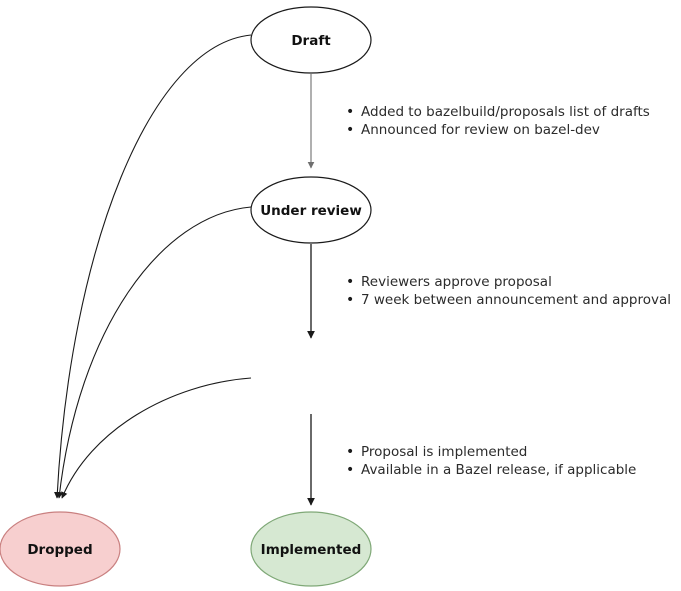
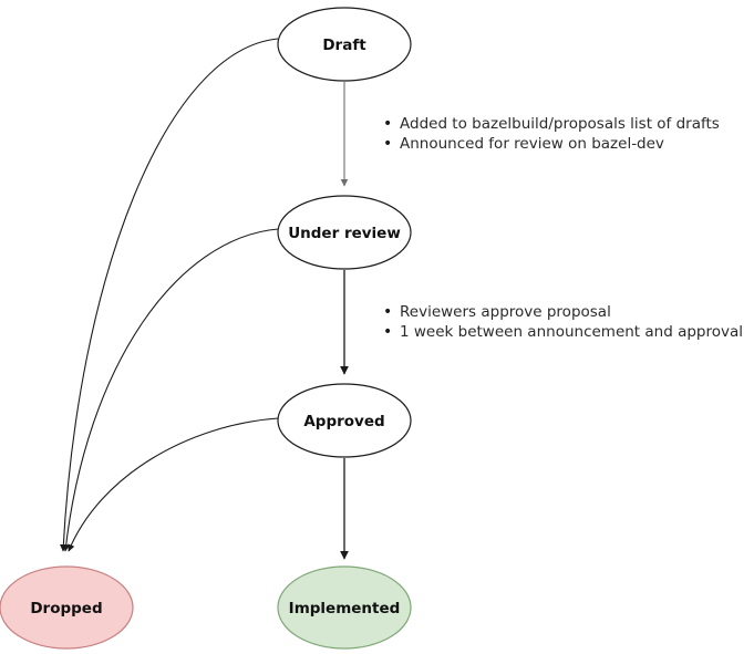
  Draft
  Under review
+ Approved
  Dropped
  Implemented
  Added to bazelbuild/proposals list of drafts
  Announced for review on bazel-dev
  Reviewers approve proposal
- 7 week between announcement and approval
+ 1 week between announcement and approval
- Proposal is implemented
- Available in a Bazel release, if applicable
